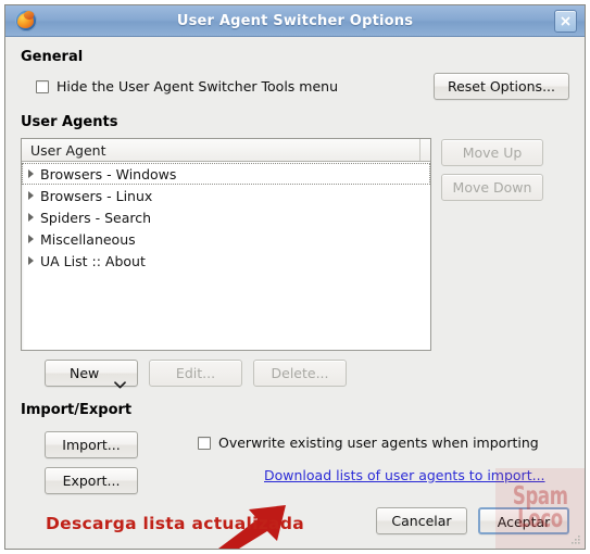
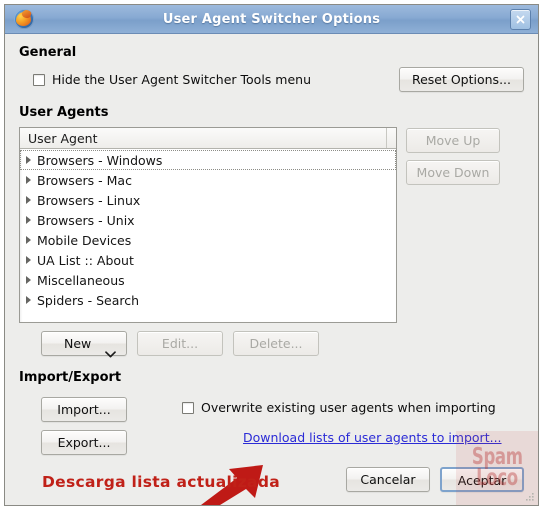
  User Agent Switcher Options
  General
  Hide the User Agent Switcher Tools menu
  Reset Options...
  User Agents
  User Agent
  Browsers - Windows
+ Browsers - Mac
  Browsers - Linux
+ Browsers - Unix
+ Mobile Devices
- Spiders - Search
+ UA List :: About
  Miscellaneous
- UA List :: About
+ Spiders - Search
  Move Up
  Move Down
  New
  Edit...
  Delete...
  Import/Export
  Import...
  Export...
  Overwrite existing user agents when importing
  Download lists of user agents to import...
  Cancelar
  Aceptar
  Descarga lista actualizada
  Spam
  Loco
